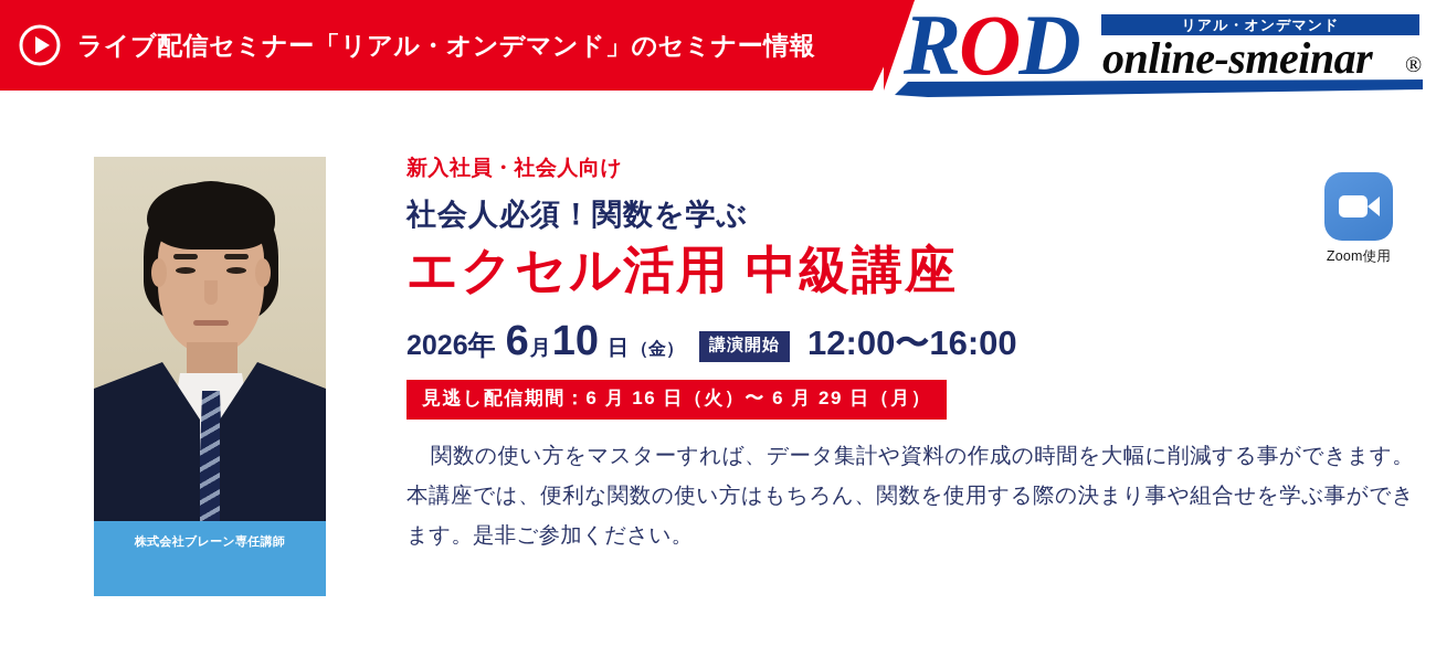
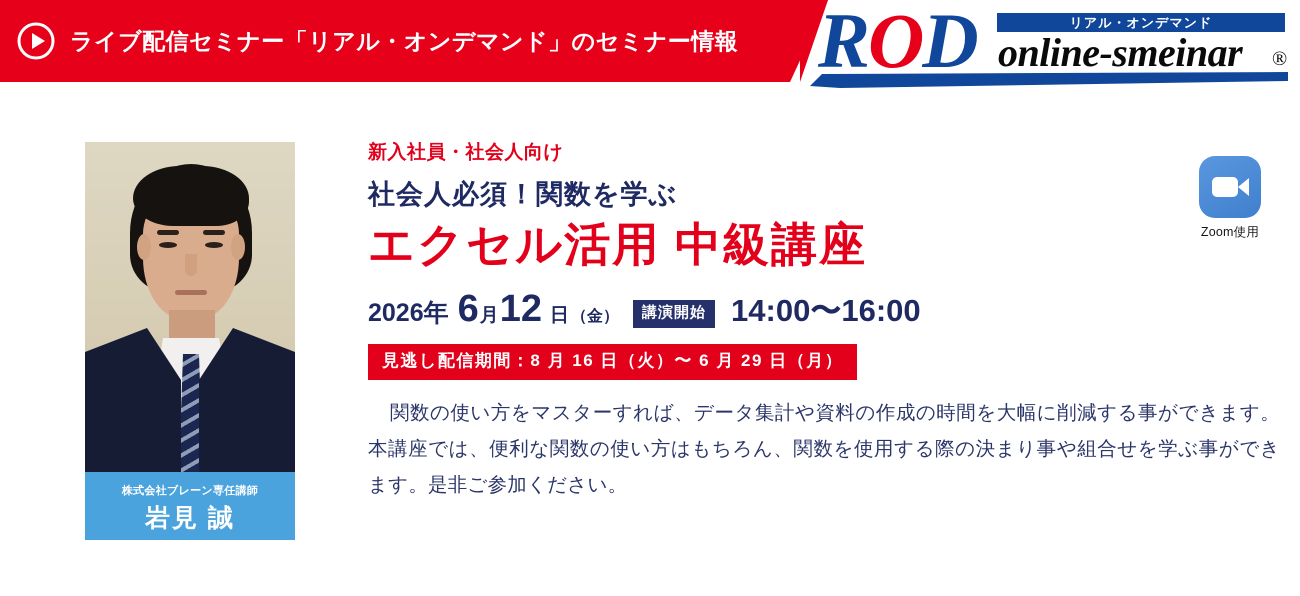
  ライブ配信セミナー「リアル・オンデマンド」のセミナー情報
  リアル・オンデマンド
  ROD
  online-smeinar
  ®
  株式会社ブレーン専任講師
+ 岩見 誠
  新入社員・社会人向け
  社会人必須！関数を学ぶ
  エクセル活用 中級講座
  2026年
  6
  月
- 10
+ 12
  日
  （金）
  講演開始
- 12:00〜16:00
+ 14:00〜16:00
- 見逃し配信期間：6 月 16 日（火）〜 6 月 29 日（月）
+ 見逃し配信期間：8 月 16 日（火）〜 6 月 29 日（月）
  関数の使い方をマスターすれば、データ集計や資料の作成の時間を大幅に削減する事ができます。本講座では、便利な関数の使い方はもちろん、関数を使用する際の決まり事や組合せを学ぶ事ができます。是非ご参加ください。
  Zoom使用
